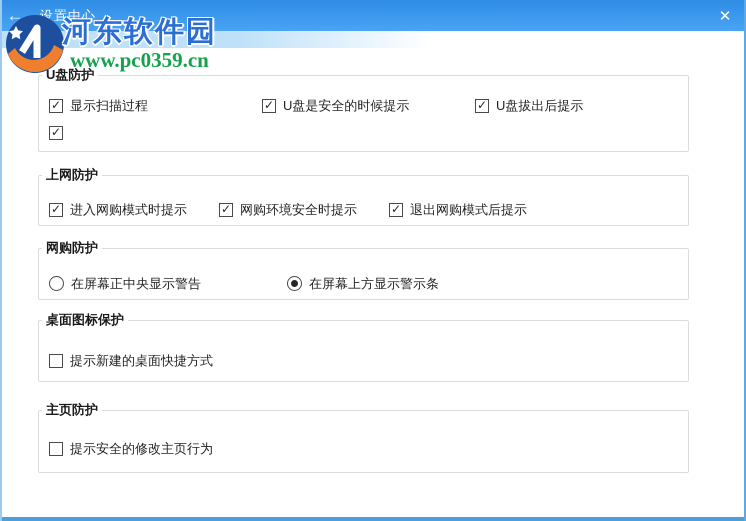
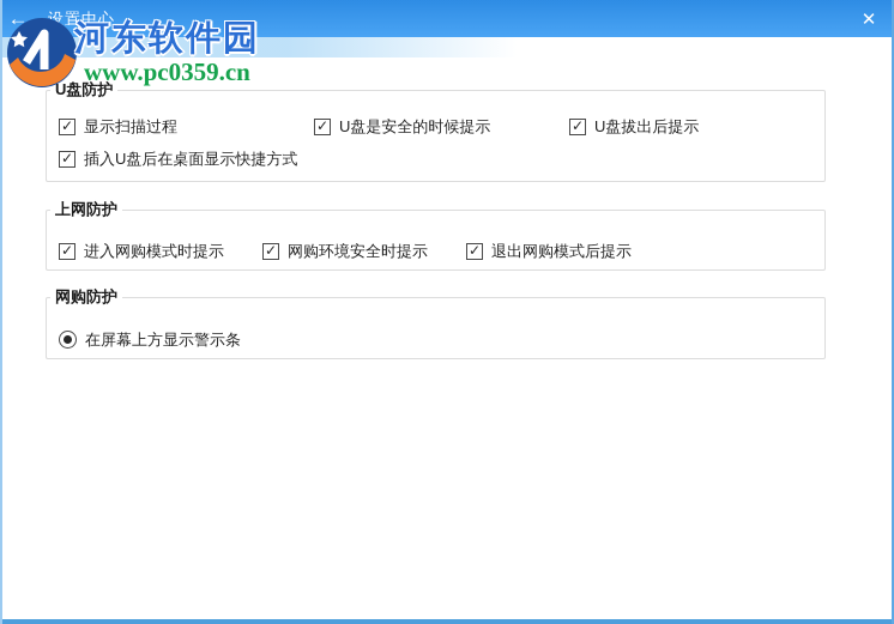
  ←
  设置中心
  ✕
  河东软件园
  www.pc0359.cn
  U盘防护
  ✓
  显示扫描过程
  ✓
  U盘是安全的时候提示
  ✓
  U盘拔出后提示
  ✓
+ 插入U盘后在桌面显示快捷方式
  上网防护
  ✓
  进入网购模式时提示
  ✓
  网购环境安全时提示
  ✓
  退出网购模式后提示
  网购防护
- 在屏幕正中央显示警告
  在屏幕上方显示警示条
- 桌面图标保护
- 提示新建的桌面快捷方式
- 主页防护
- 提示安全的修改主页行为
